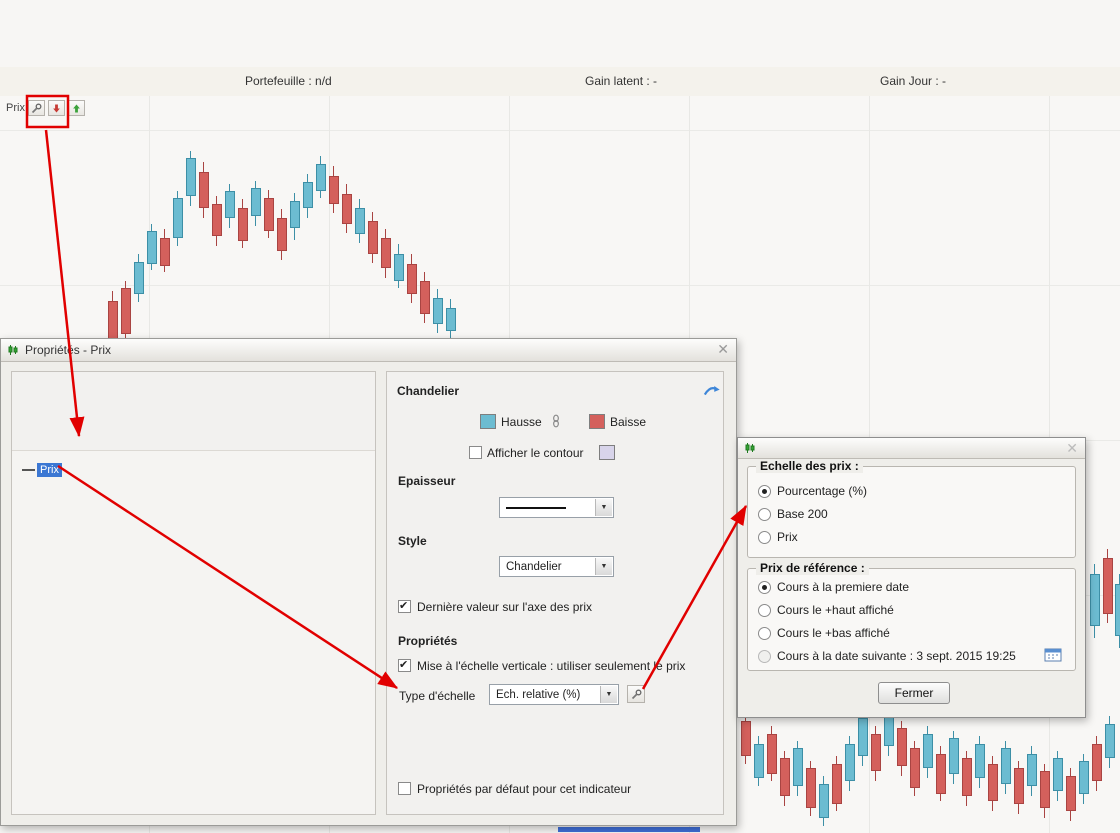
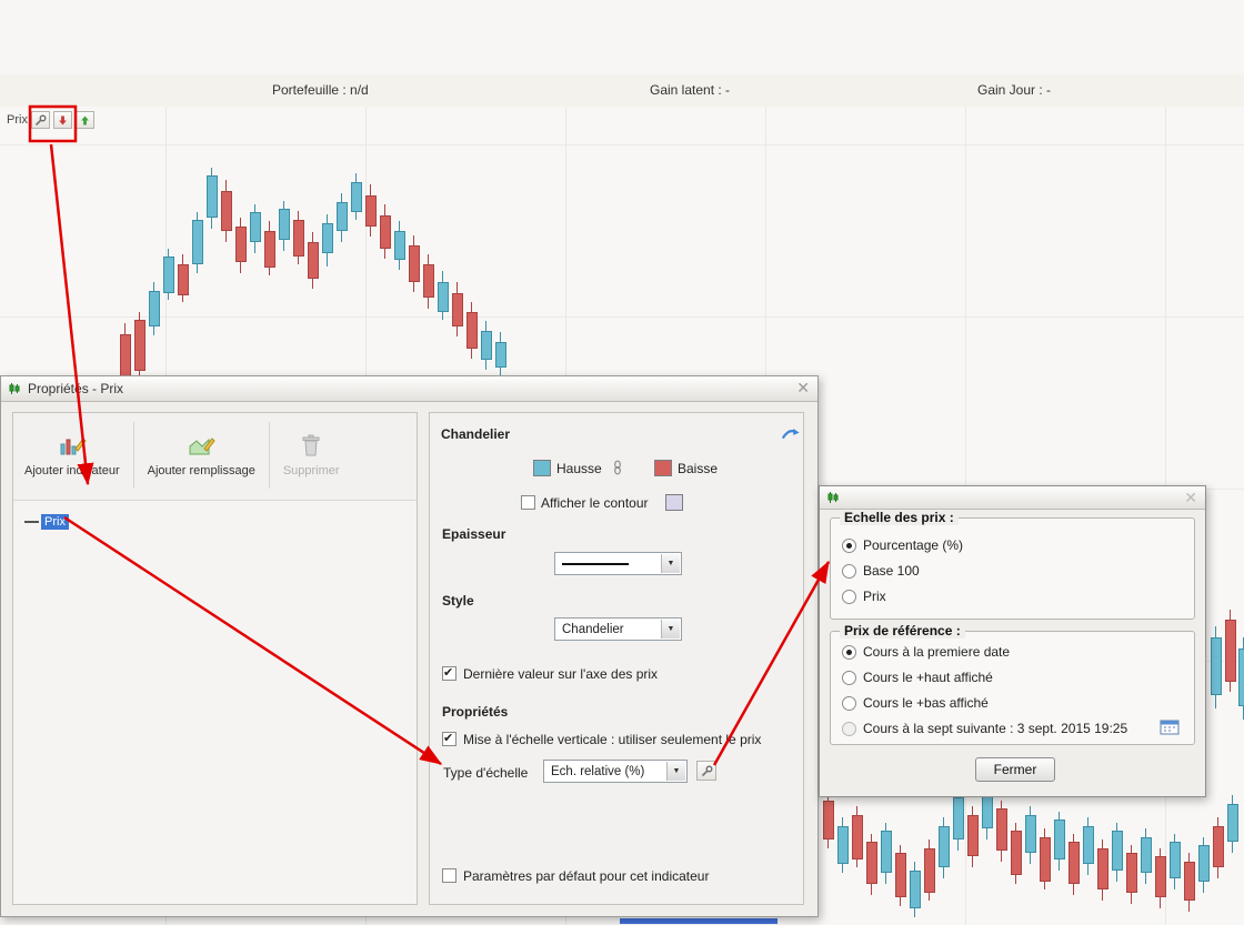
  Portefeuille : n/d
  Gain latent : -
  Gain Jour : -
  Prix
  Propriéts - Prix
  ✕
+ Ajouter indicateur
+ Ajouter remplissage
+ Supprimer
  Prix
  Chandelier
  Hausse
  Baisse
  Afficher le contour
  Epaisseur
  Style
  Chandelier
  Dernière valeur sur l'axe des prix
  Propriétés
  Mise à l'échelle verticale : utiliser seulemente prix
  Type d'échelle
  Ech. relative (%)
- Propriétés par défaut pour cet indicateur
+ Paramètres par défaut pour cet indicateur
  ✕
  Echelle des prix :
  Pourcentage (%)
- Base 200
+ Base 100
  Prix
  Prix de référence :
  Cours à la premiere date
  Cours le +haut affiché
  Cours le +bas affiché
- Cours à la date suivante : 3 sept. 2015 19:25
+ Cours à la sept suivante : 3 sept. 2015 19:25
  Fermer
